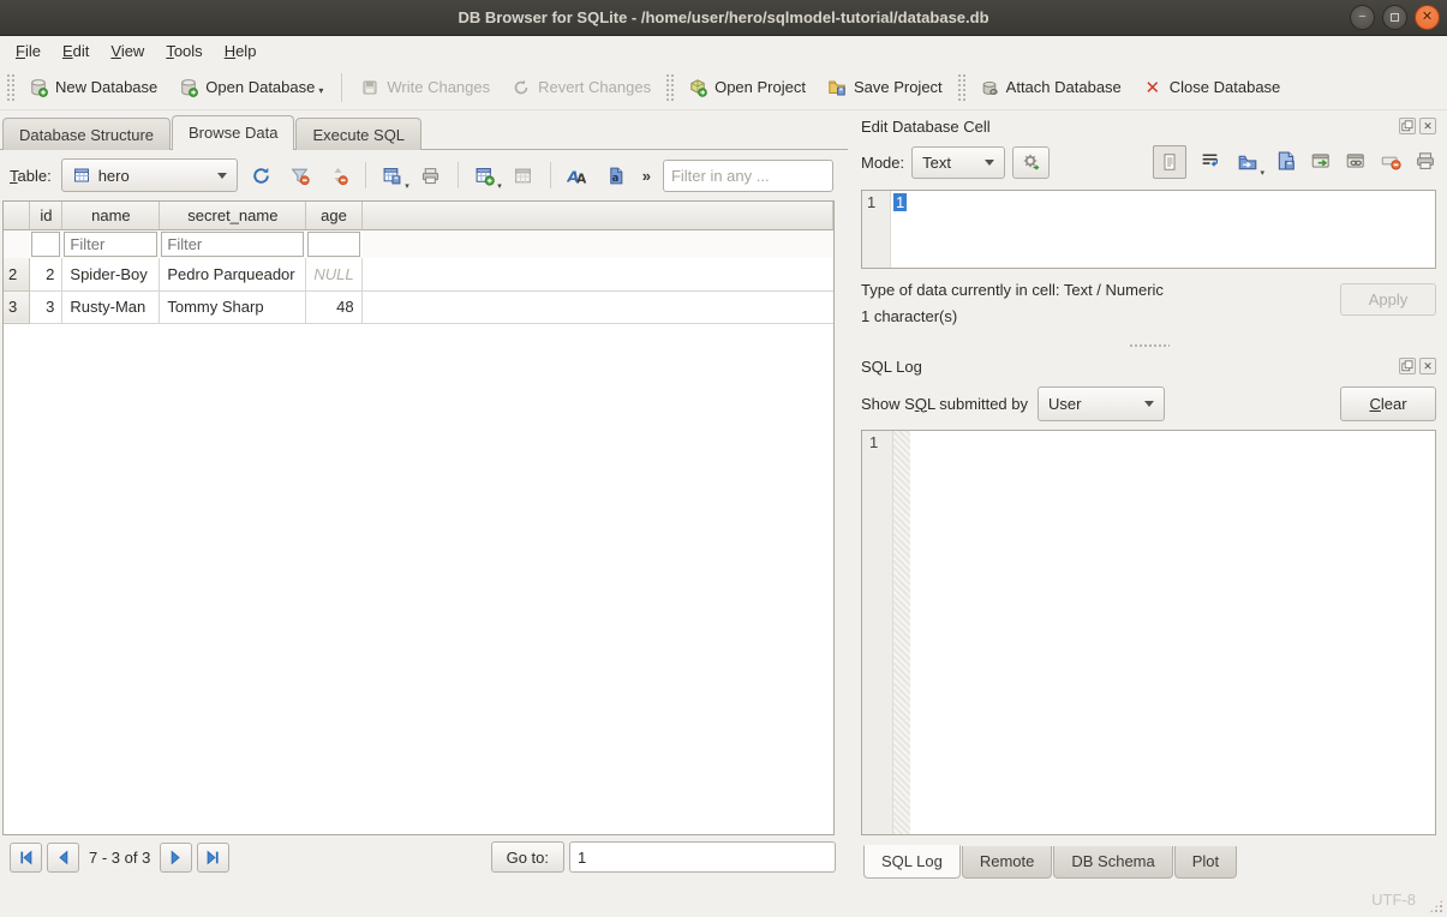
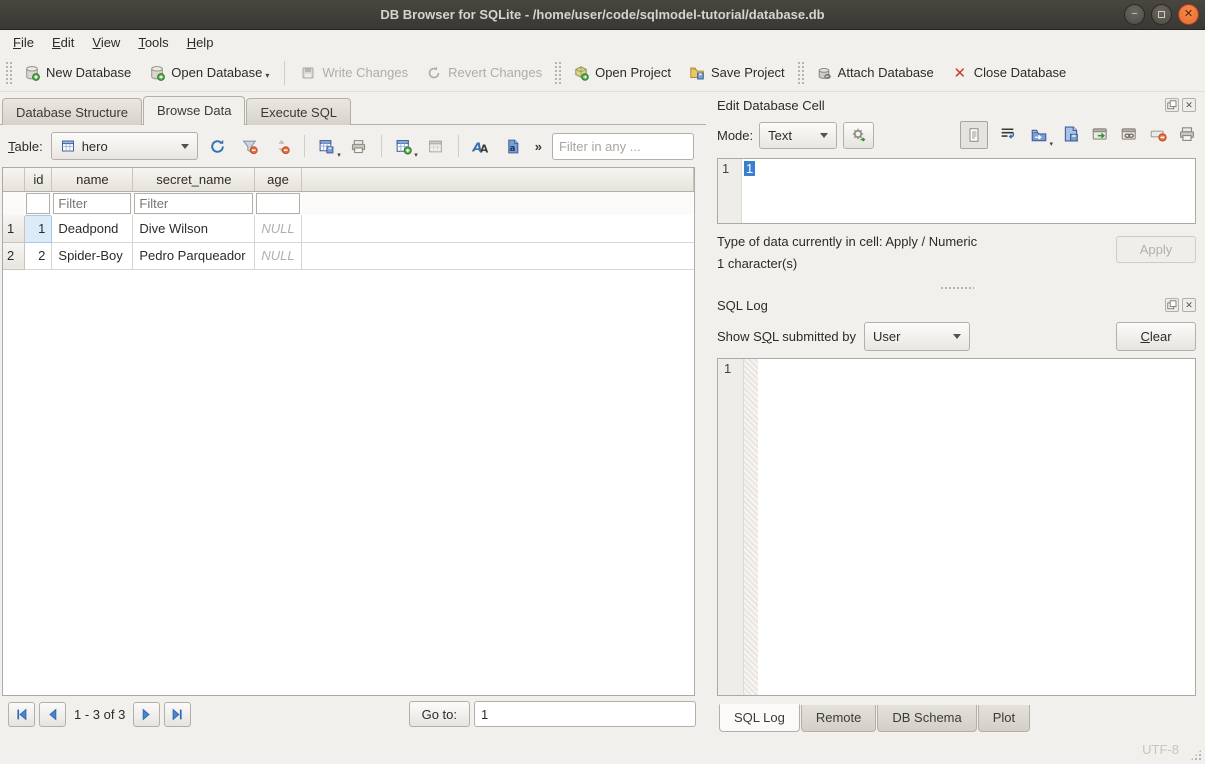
- DB Browser for SQLite - /home/user/hero/sqlmodel-tutorial/database.db
+ DB Browser for SQLite - /home/user/code/sqlmodel-tutorial/database.db
  −
  ✕
  File
  Edit
  View
  Tools
  Help
  New Database
  Open Database
  ▾
  Write Changes
  Revert Changes
  Open Project
  Save Project
  Attach Database
  ✕
  Close Database
  Database Structure
  Browse Data
  Execute SQL
  Table:
  hero
  A
  A
  a
  »
  Filter in any ...
  	id	name	secret_name	age
  		Filter	Filter
+ 1	1	Deadpond	Dive Wilson	NULL
  2	2	Spider-Boy	Pedro Parqueador	NULL
- 3	3	Rusty-Man	Tommy Sharp	48
- 7 - 3 of 3
+ 1 - 3 of 3
  Go to:
  1
  Edit Database Cell
  ✕
  Mode:
  Text
  1
  1
- Type of data currently in cell: Text / Numeric
+ Type of data currently in cell: Apply / Numeric
  1 character(s)
  Apply
  SQL Log
  ✕
  Show SQL submitted by
  User
  C
  lear
  1
  SQL Log
  Remote
  DB Schema
  Plot
  UTF-8
